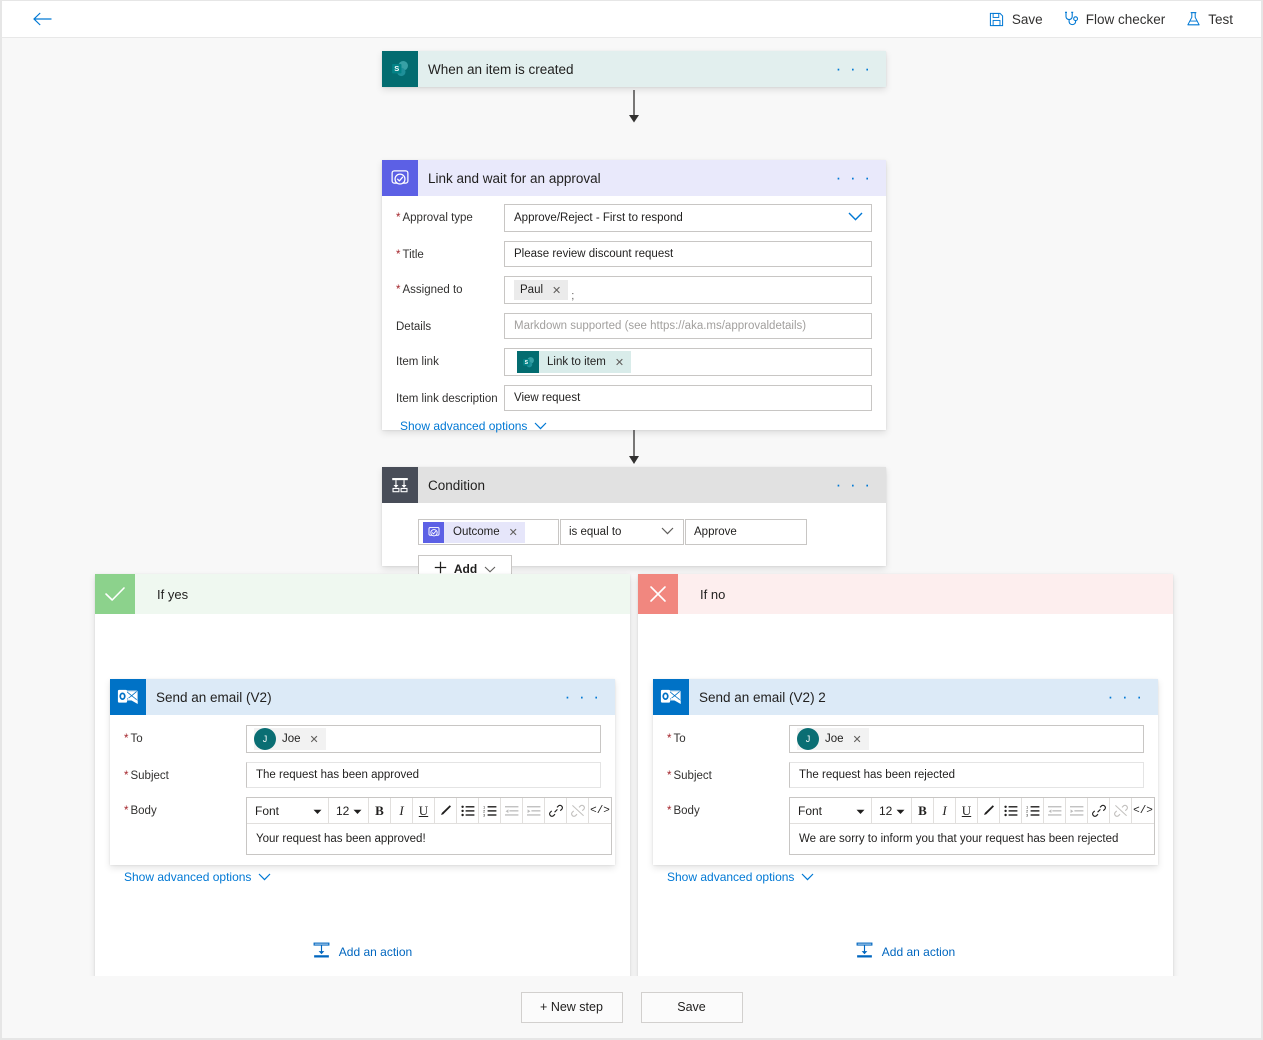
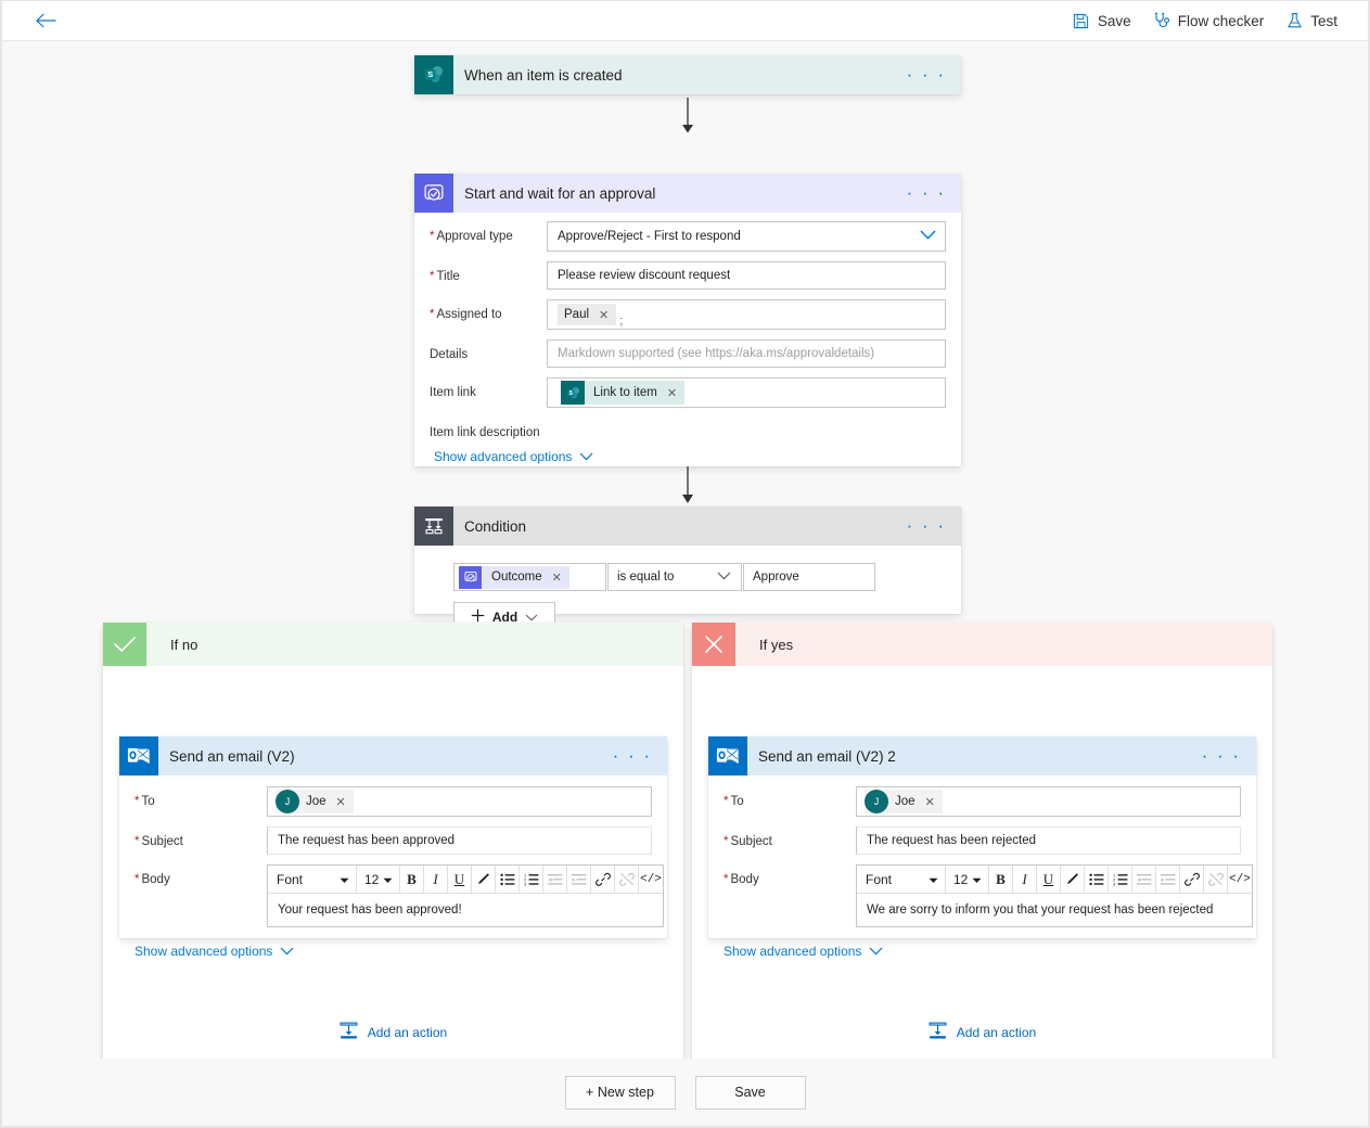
  Save
  Flow checker
  Test
  S
  When an item is created
  · · ·
- Link and wait for an approval
+ Start and wait for an approval
  · · ·
  * Approval type
  Approve/Reject - First to respond
  * Title
  Please review discount request
  * Assigned to
  Paul
  ✕
  ;
  Details
  Markdown supported (see https://aka.ms/approvaldetails)
  Item link
  Link to item
  ✕
  Item link description
- View request
  Show advanced options
  Condition
  · · ·
  Outcome
  ✕
  is equal to
  Approve
  Add
- If yes
+ If no
  Send an email (V2)
  · · ·
  * To
  J
  Joe
  ✕
  * Subject
  The request has been approved
  * Body
  Font
  12
  B
  I
  U
  </>
  Your request has been approved!
  Show advanced options
  Add an action
- If no
+ If yes
  Send an email (V2) 2
  · · ·
  * To
  J
  Joe
  ✕
  * Subject
  The request has been rejected
  * Body
  Font
  12
  B
  I
  U
  </>
  We are sorry to inform you that your request has been rejected
  Show advanced options
  Add an action
  + New step
  Save
